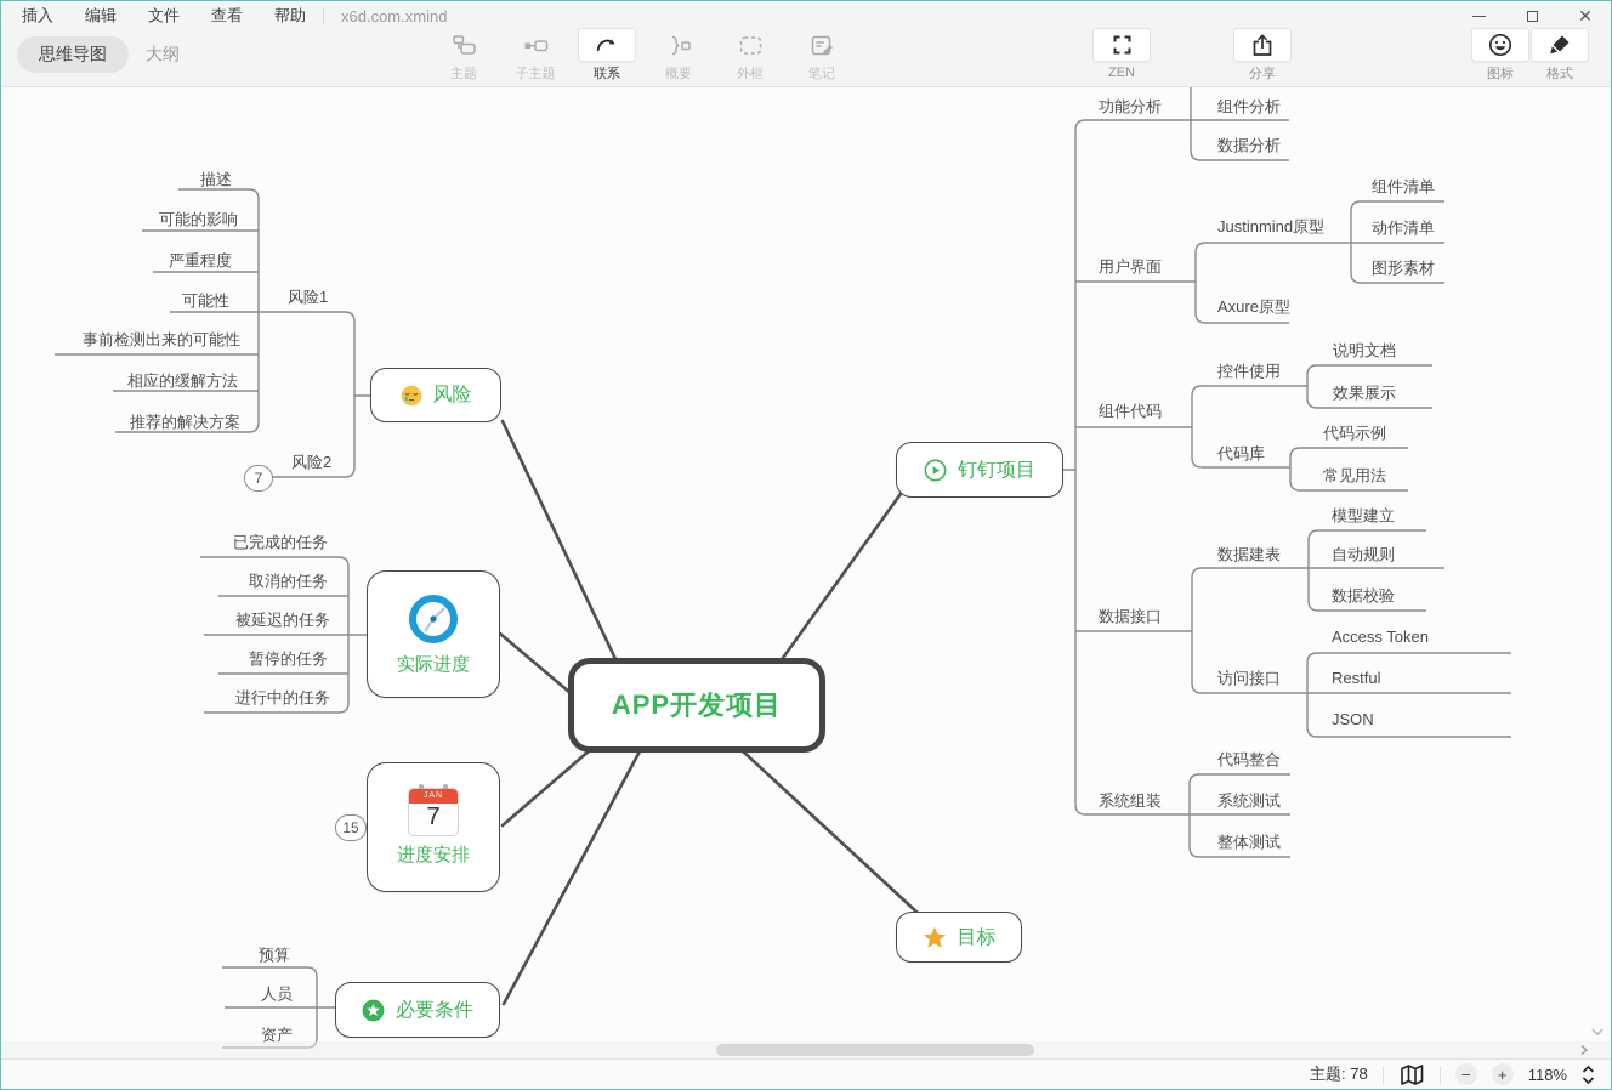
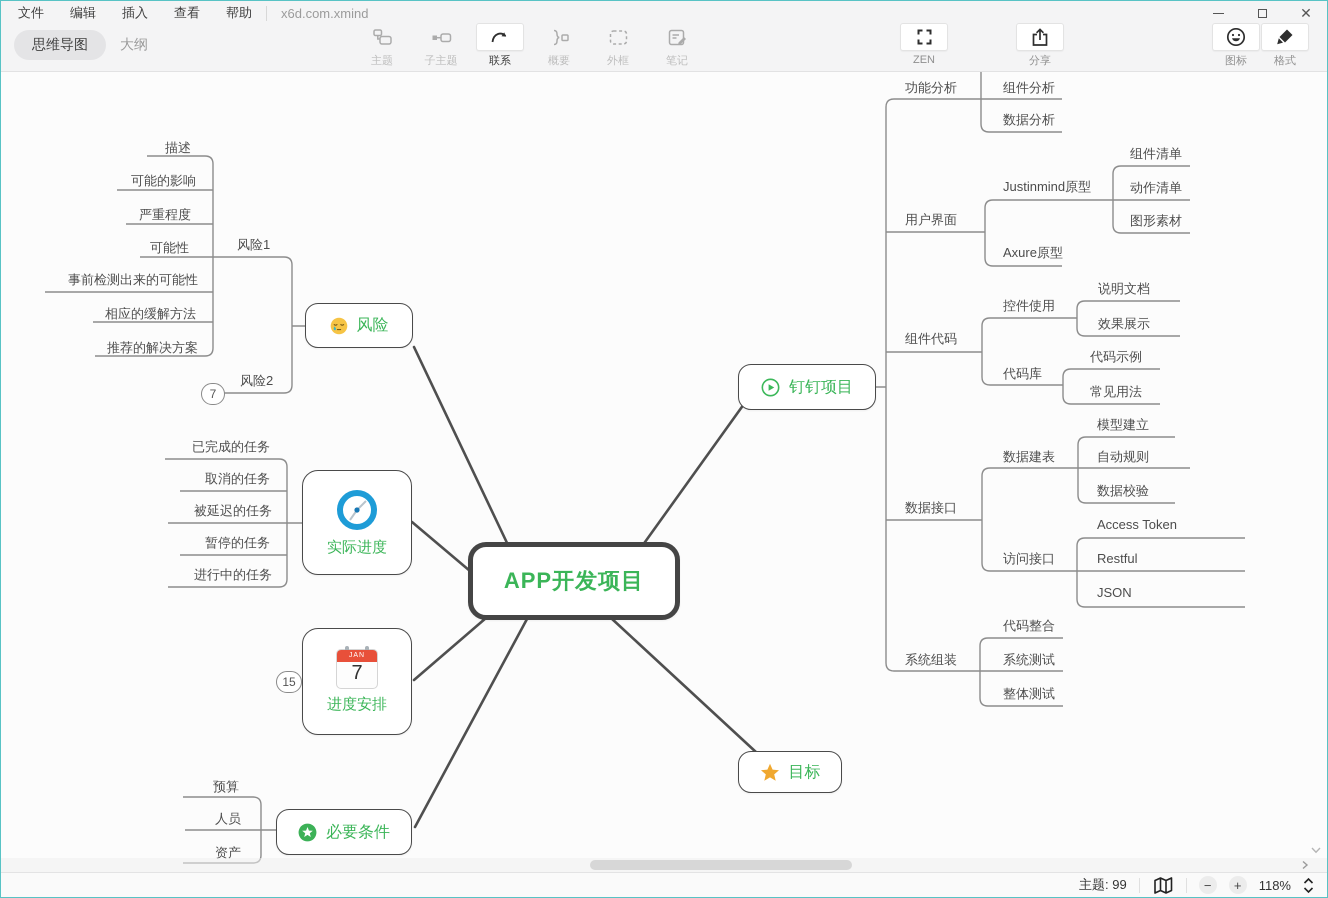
  APP开发项目
  钉钉项目
  风险
  实际进度
  7
  进度安排
  必要条件
  目标
  7
  15
  风险1
  风险2
  描述
  可能的影响
  严重程度
  可能性
  事前检测出来的可能性
  相应的缓解方法
  推荐的解决方案
  已完成的任务
  取消的任务
  被延迟的任务
  暂停的任务
  进行中的任务
  预算
  人员
  资产
  功能分析
  组件分析
  数据分析
  用户界面
  Justinmind原型
  组件清单
  动作清单
  图形素材
  Axure原型
  组件代码
  控件使用
  说明文档
  效果展示
  代码库
  代码示例
  常见用法
  数据接口
  数据建表
  模型建立
  自动规则
  数据校验
  访问接口
  Access Token
  Restful
  JSON
  系统组装
  代码整合
  系统测试
  整体测试
- 插入
+ 文件
  编辑
- 文件
+ 插入
  查看
  帮助
  x6d.com.xmind
  ✕
  思维导图
  大纲
  主题
  子主题
  联系
  概要
  外框
  笔记
  ZEN
  分享
  图标
  格式
- 主题: 78
+ 主题: 99
  −
  +
  118%
